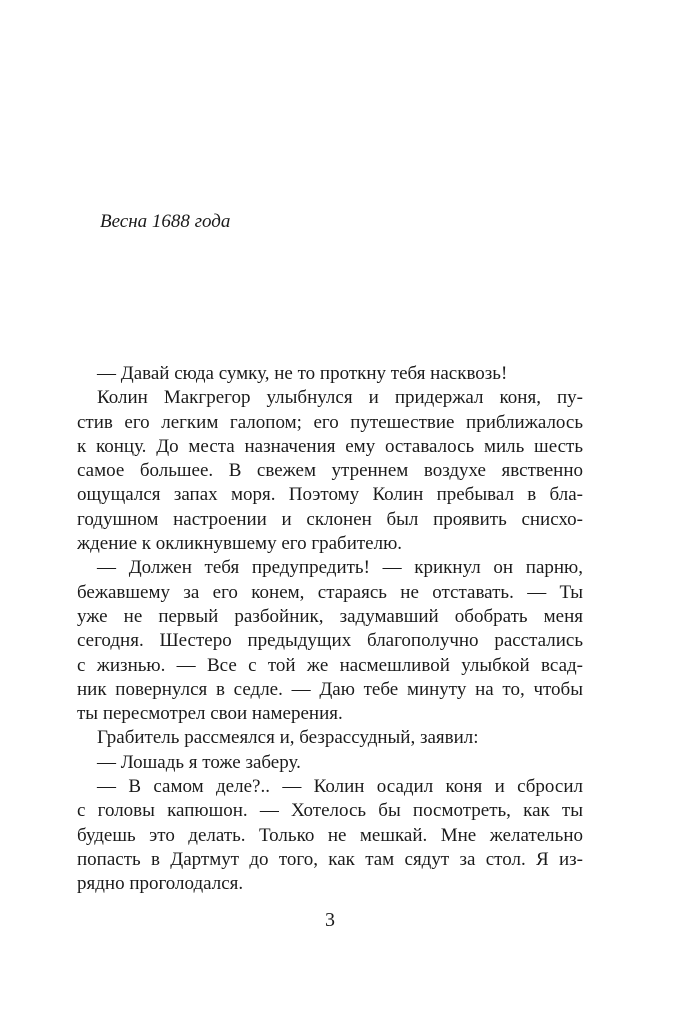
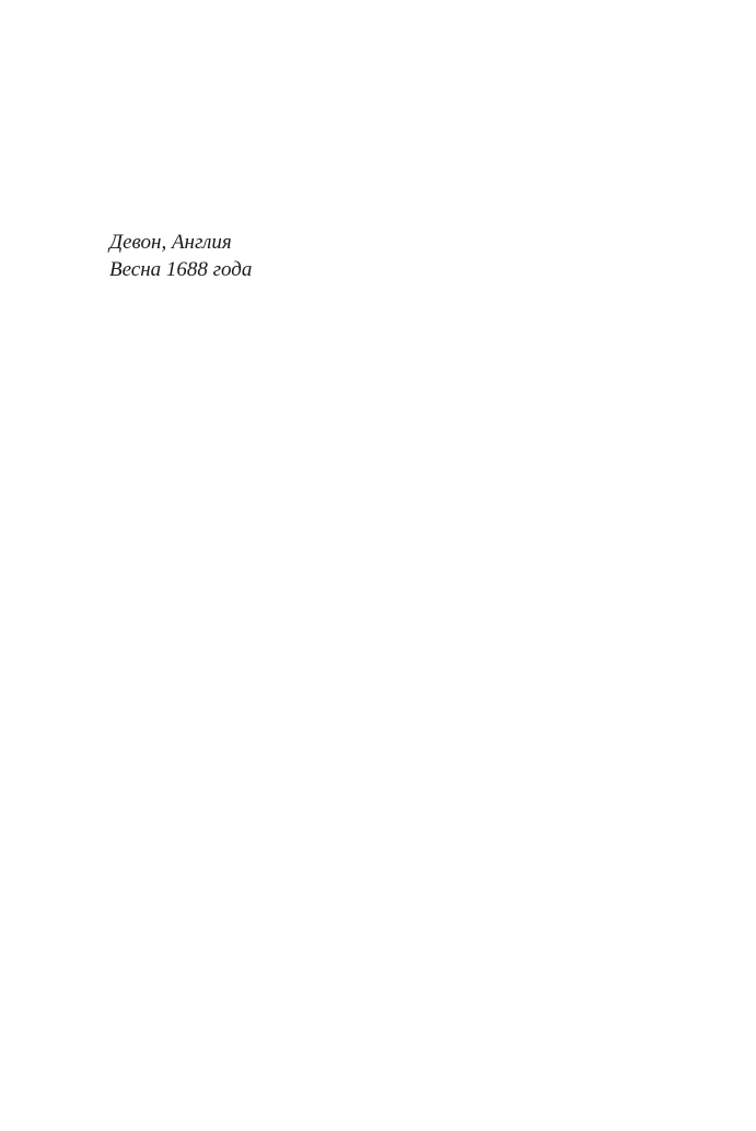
+ Девон, Англия
  Весна 1688 года
- — Давай сюда сумку, не то проткну тебя насквозь!
- Колин Макгрегор улыбнулся и придержал коня, пу-
- стив его легким галопом; его путешествие приближалось
- к концу. До места назначения ему оставалось миль шесть
- самое большее. В свежем утреннем воздухе явственно
- ощущался запах моря. Поэтому Колин пребывал в бла-
- годушном настроении и склонен был проявить снисхо-
- ждение к окликнувшему его грабителю.
- — Должен тебя предупредить! — крикнул он парню,
- бежавшему за его конем, стараясь не отставать. — Ты
- уже не первый разбойник, задумавший обобрать меня
- сегодня. Шестеро предыдущих благополучно расстались
- с жизнью. — Все с той же насмешливой улыбкой всад-
- ник повернулся в седле. — Даю тебе минуту на то, чтобы
- ты пересмотрел свои намерения.
- Грабитель рассмеялся и, безрассудный, заявил:
- — Лошадь я тоже заберу.
- — В самом деле?.. — Колин осадил коня и сбросил
- с головы капюшон. — Хотелось бы посмотреть, как ты
- будешь это делать. Только не мешкай. Мне желательно
- попасть в Дартмут до того, как там сядут за стол. Я из-
- рядно проголодался.
- 3
